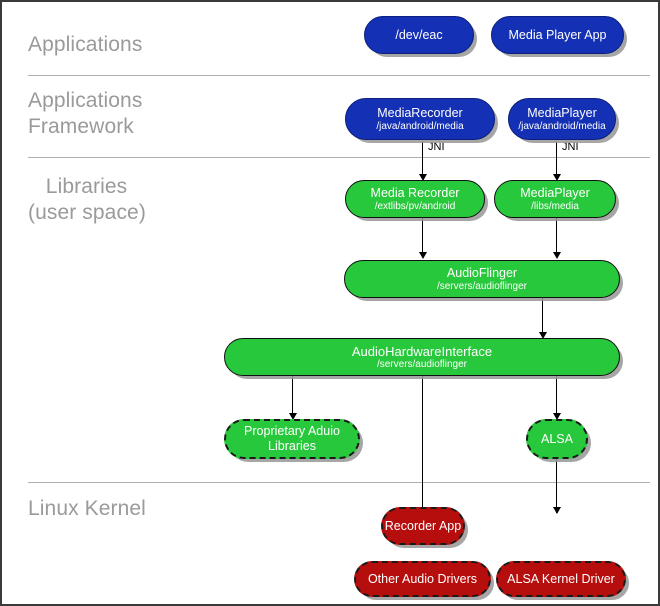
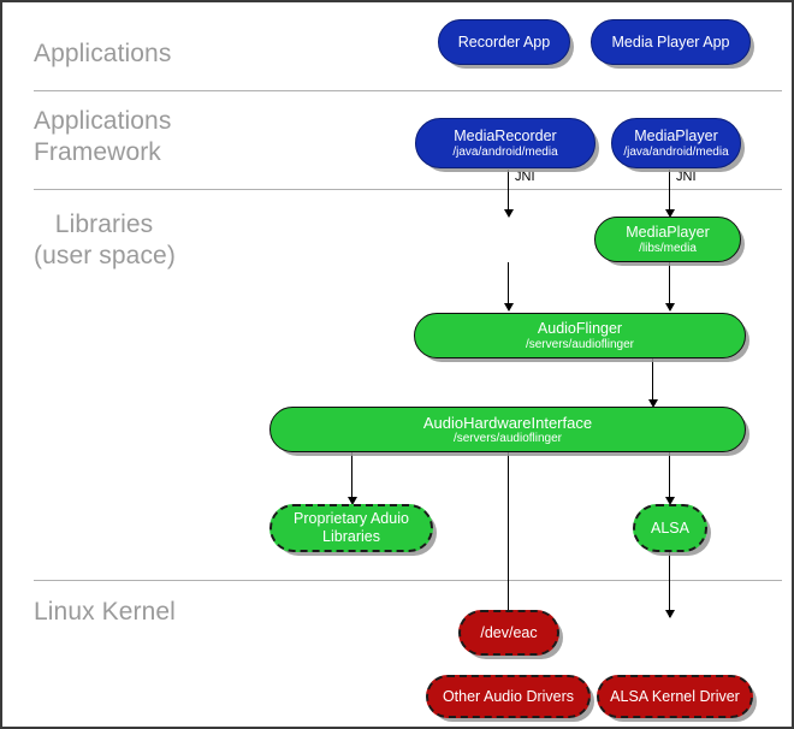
  Applications
  Applications
  Framework
  Libraries
  (user space)
  Linux Kernel
  JNI
  JNI
- /dev/eac
+ Recorder App
  Media Player App
  MediaRecorder
  /java/android/media
  MediaPlayer
  /java/android/media
- Media Recorder
- /extlibs/pv/android
  MediaPlayer
  /libs/media
  AudioFlinger
  /servers/audioflinger
  AudioHardwareInterface
  /servers/audioflinger
  Proprietary Aduio
  Libraries
  ALSA
- Recorder App
+ /dev/eac
  Other Audio Drivers
  ALSA Kernel Driver
